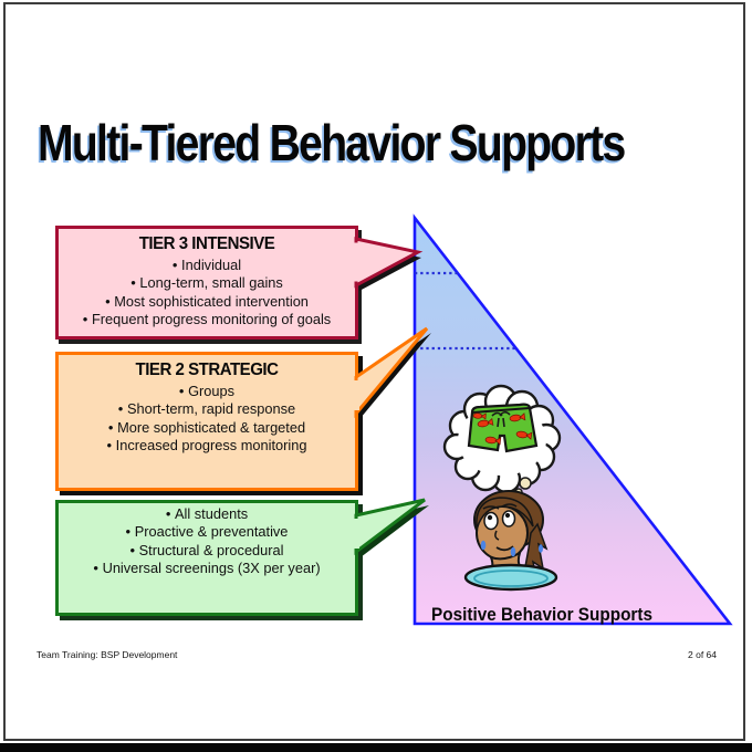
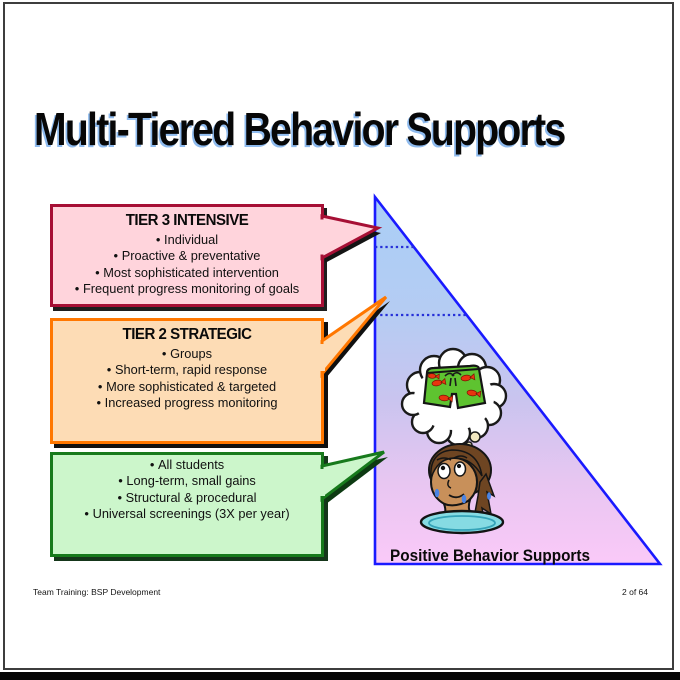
  Multi-Tiered Behavior Supports
  Positive Behavior Supports
  TIER 3 INTENSIVE
  Individual
- Long-term, small gains
+ Proactive & preventative
  Most sophisticated intervention
  Frequent progress monitoring of goals
  TIER 2 STRATEGIC
  Groups
  Short-term, rapid response
  More sophisticated & targeted
  Increased progress monitoring
  All students
- Proactive & preventative
+ Long-term, small gains
  Structural & procedural
  Universal screenings (3X per year)
  Team Training: BSP Development
  2 of 64
